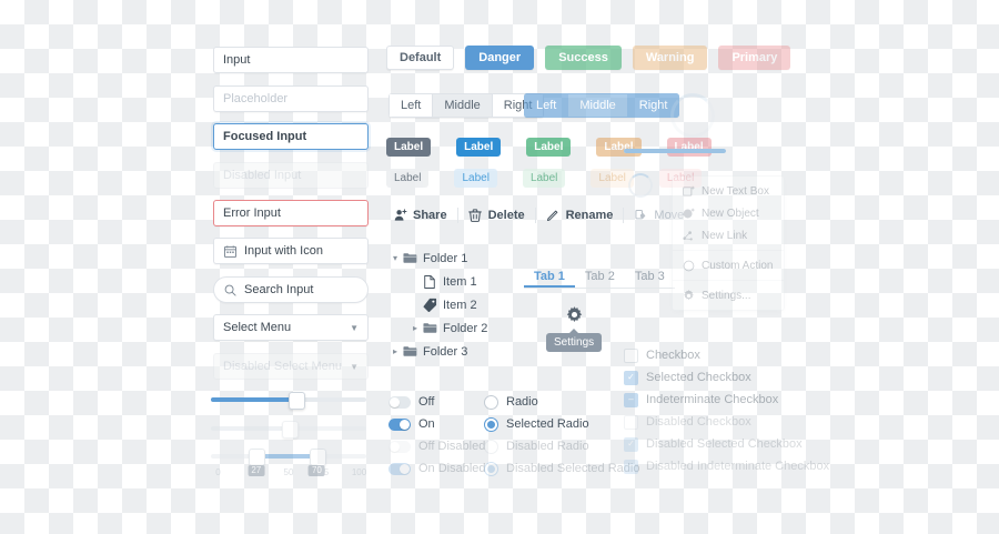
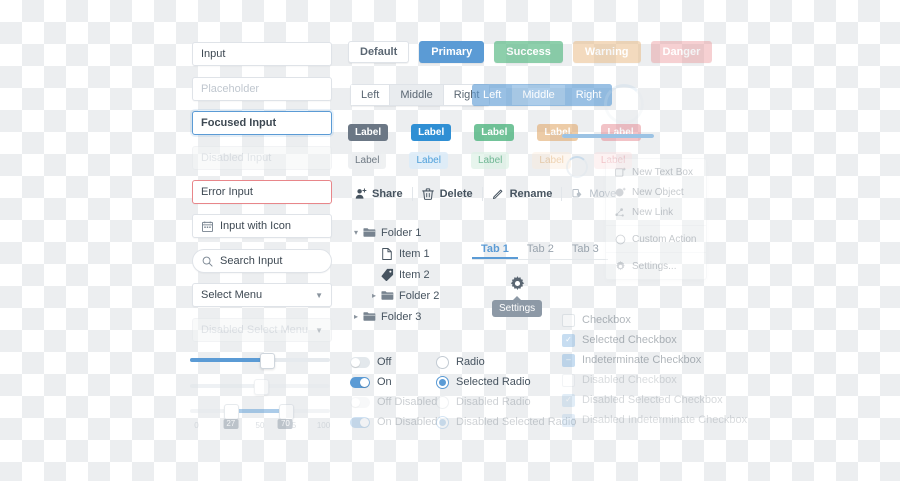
  Input
  Placeholder
  Focused Input
  Disabled Input
  Error Input
  Input with Icon
  Search Input
  Select Menu
  ▼
  Disabled Select Menu
  ▼
  0
  25
  50
  75
  100
  27
  70
  Default
- Danger
+ Primary
  Success
  Warning
- Primary
+ Danger
  Left
  Middle
  Right
  Left
  Middle
  Right
  Label
  Label
  Label
  Label
  Label
  Label
  Label
  Label
  Label
  Label
  Share
  Delete
  Rename
  Move
  ▾
  Folder 1
  Item 1
  Item 2
  ▸
  Folder 2
  ▸
  Folder 3
  Tab 1
  Tab 2
  Tab 3
  Settings
  New Text Box
  New Object
  New Link
  Custom Action
  Settings...
  Off
  On
  Off Disabled
  On Disabled
  Radio
  Selected Radio
  Disabled Radio
  Disabled Selected Radio
  Checkbox
  ✓
  Selected Checkbox
  –
  Indeterminate Checkbox
  Disabled Checkbox
  ✓
  Disabled Selected Checkbox
  –
  Disabled Indeterminate Checkbox
